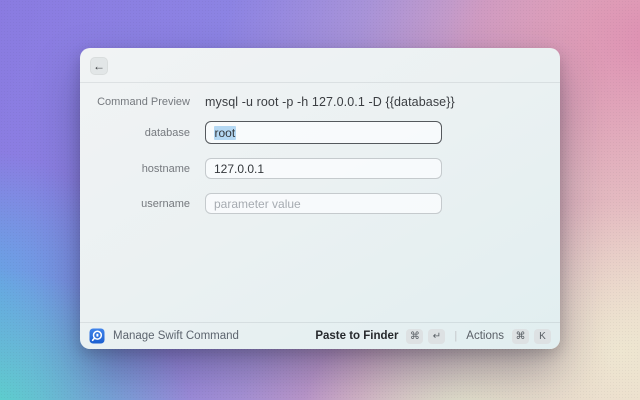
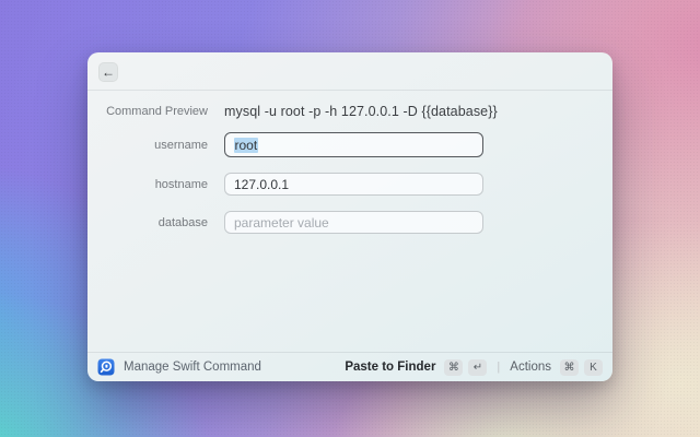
  ←
  Command Preview
  mysql -u root -p -h 127.0.0.1 -D {{database}}
- database
+ username
  root
  hostname
  127.0.0.1
- username
+ database
  parameter value
  Manage Swift Command
  Paste to Finder
  ⌘
  ↵
  |
  Actions
  ⌘
  K
